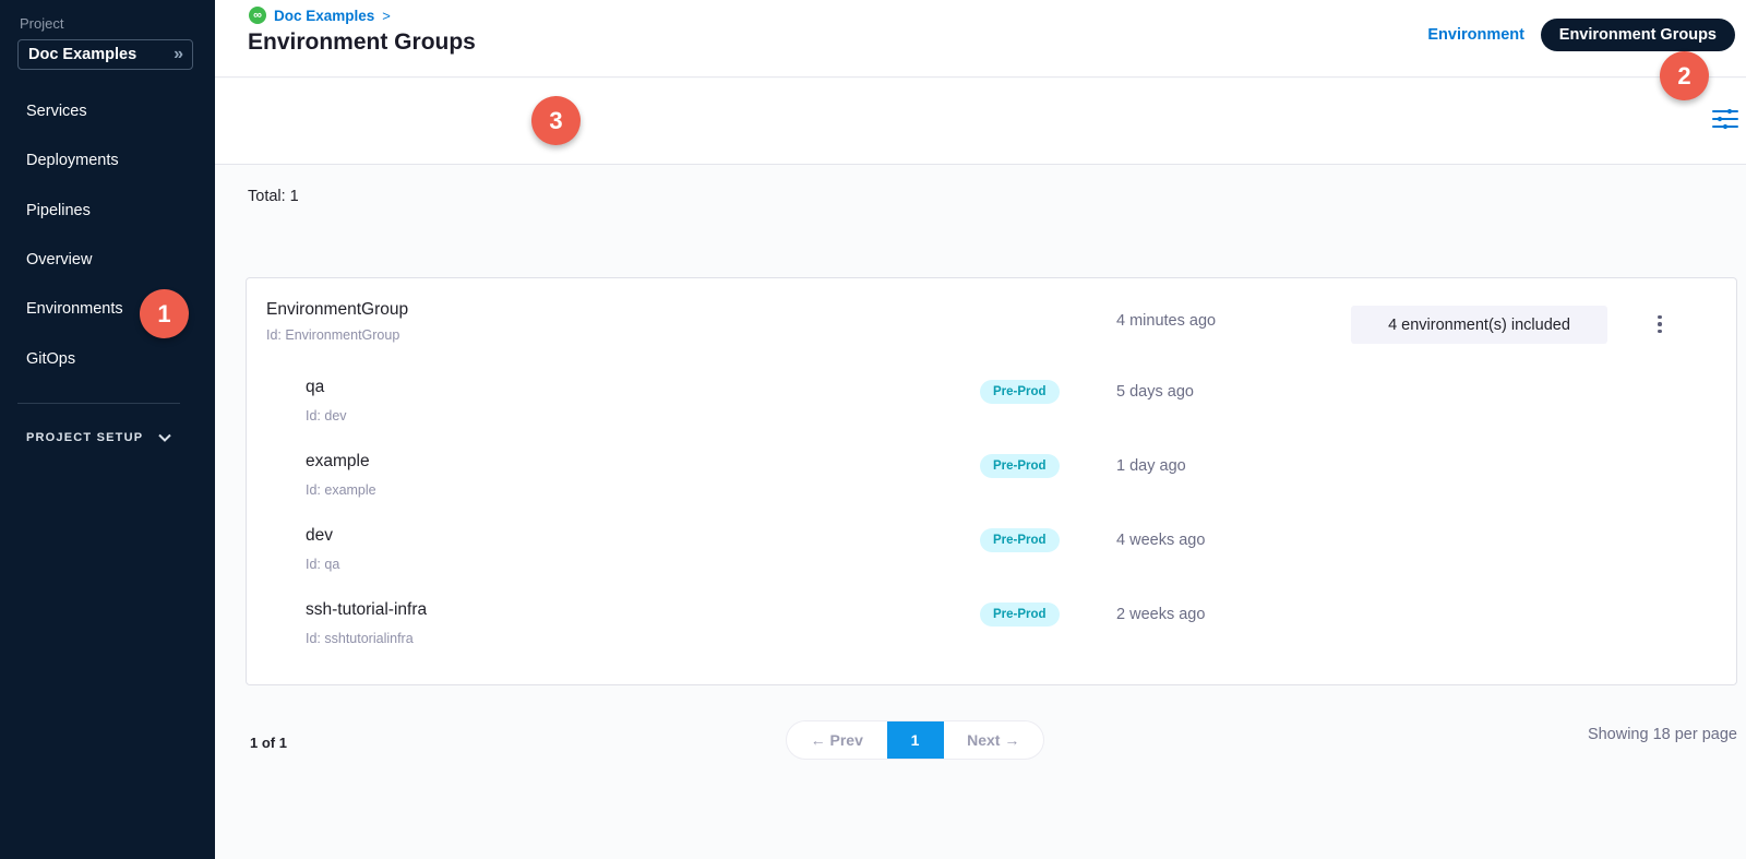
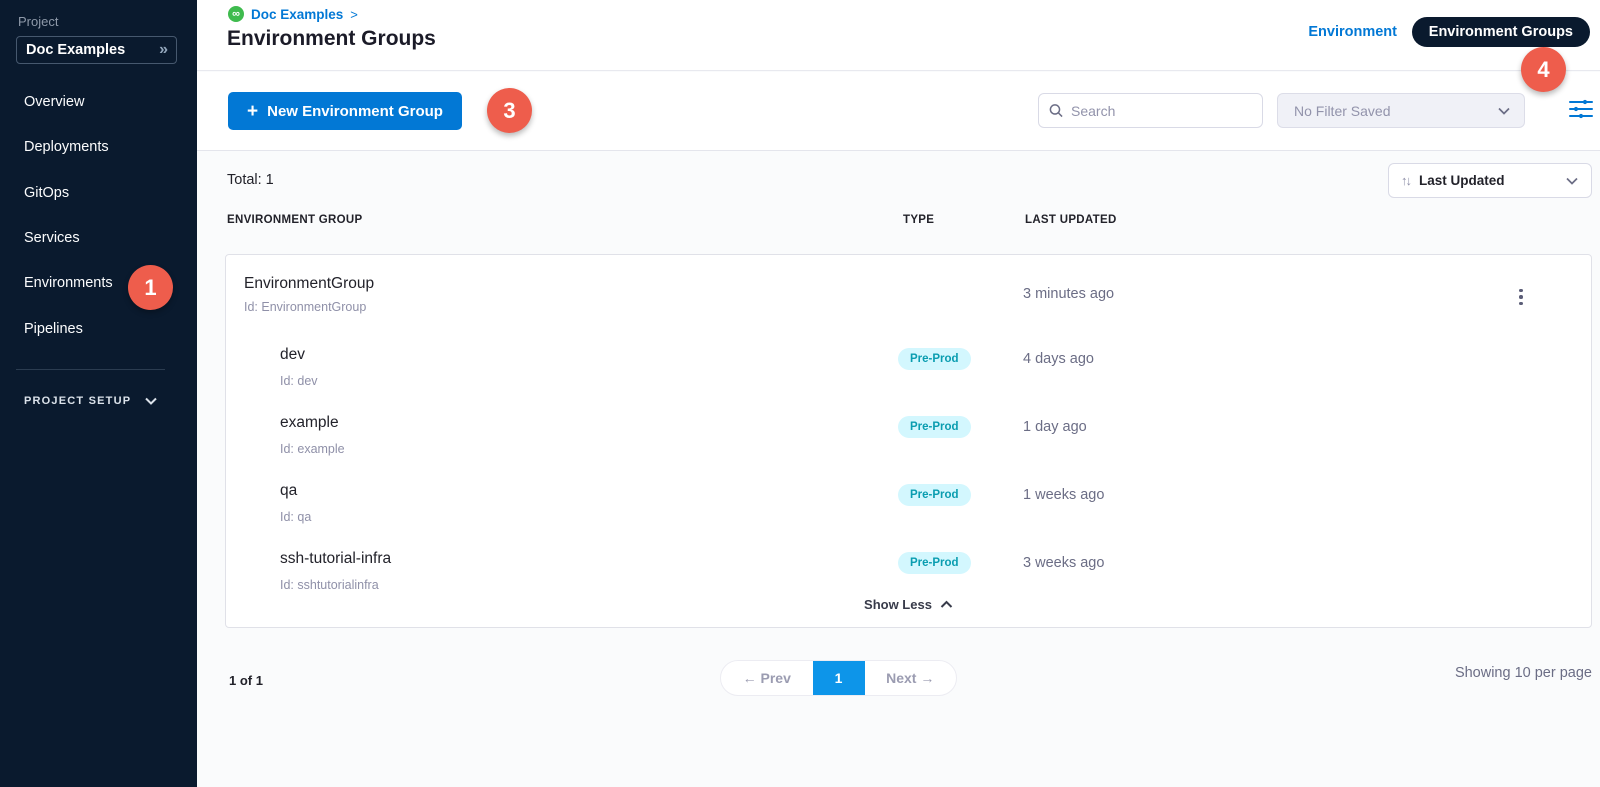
  Project
  Doc Examples
  »
- Services
+ Overview
  Deployments
- Pipelines
+ GitOps
- Overview
+ Services
  Environments
- GitOps
+ Pipelines
  PROJECT SETUP
  ∞
  Doc Examples
  >
  Environment Groups
  Environment
  Environment Groups
+ +
+ New Environment Group
+ Search
+ No Filter Saved
  Total: 1
+ ↑↓
+ Last Updated
+ ENVIRONMENT GROUP
+ TYPE
+ LAST UPDATED
  EnvironmentGroup
  Id: EnvironmentGroup
- 4 minutes ago
+ 3 minutes ago
- 4 environment(s) included
- qa
+ dev
  Id: dev
  Pre-Prod
- 5 days ago
+ 4 days ago
  example
  Id: example
  Pre-Prod
  1 day ago
- dev
+ qa
  Id: qa
  Pre-Prod
- 4 weeks ago
+ 1 weeks ago
  ssh-tutorial-infra
  Id: sshtutorialinfra
  Pre-Prod
- 2 weeks ago
+ 3 weeks ago
+ Show Less
  1 of 1
  ← Prev
  1
  Next →
- Showing 18 per page
+ Showing 10 per page
  1
- 2
+ 4
  3
